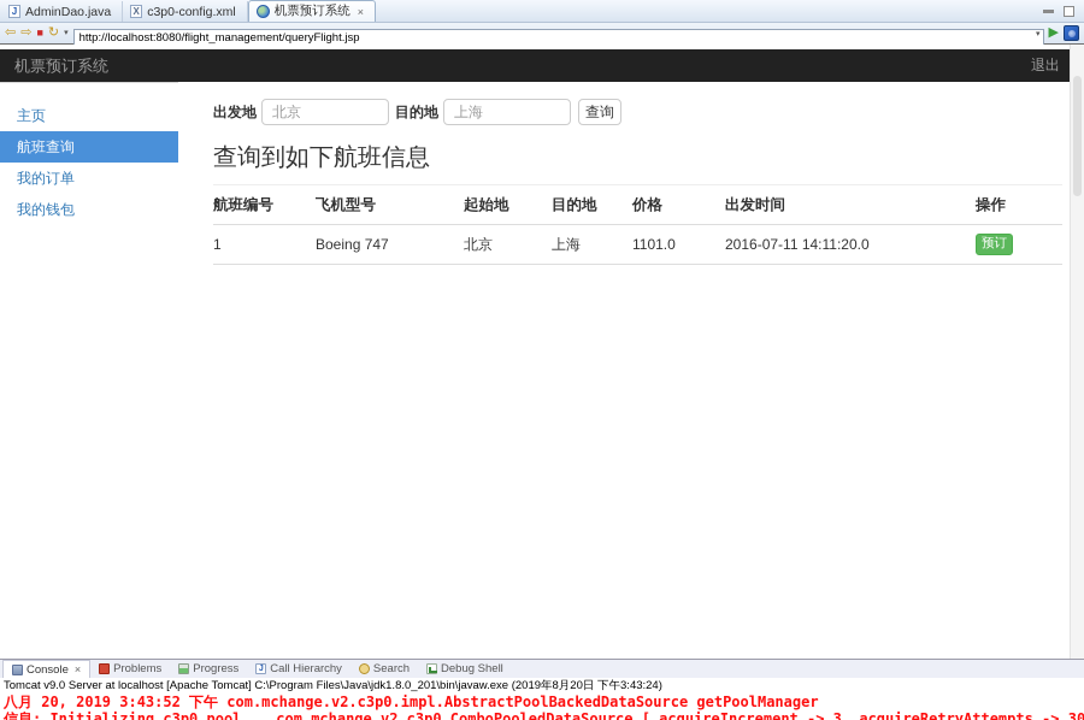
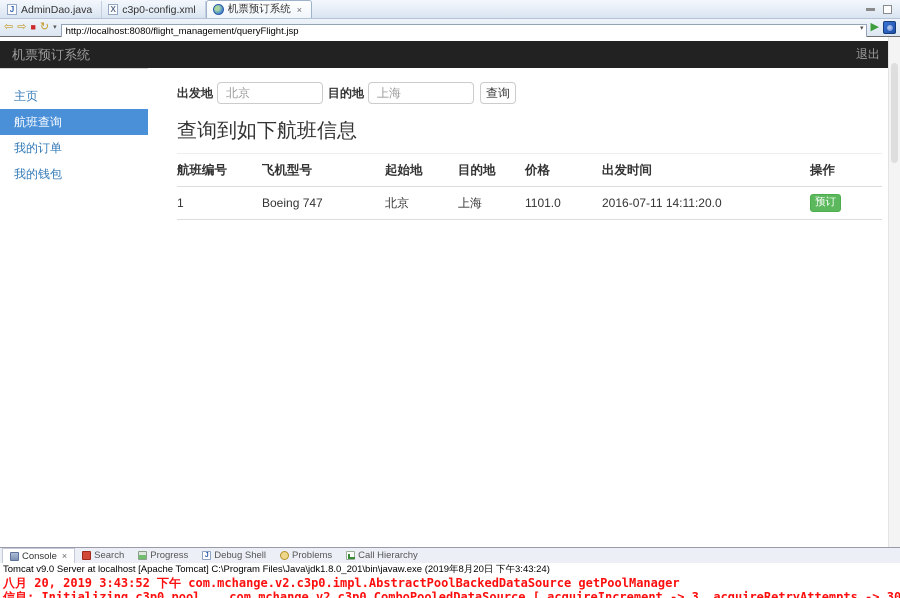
  J
  AdminDao.java
  X
  c3p0-config.xml
  机票预订系统
  ×
  ⇦
  ⇨
  ■
  ↻
  http://localhost:8080/flight_management/queryFlight.jsp
  ▶
  机票预订系统
  退出
  主页
  航班查询
  我的订单
  我的钱包
  出发地
  北京
  目的地
  上海
  查询
  查询到如下航班信息
  航班编号	飞机型号	起始地	目的地	价格	出发时间	操作
  1	Boeing 747	北京	上海	1101.0	2016-07-11 14:11:20.0	预订
  Console
  ×
- Problems
+ Search
  Progress
- Call Hierarchy
+ Debug Shell
- Search
+ Problems
- Debug Shell
+ Call Hierarchy
  Tomcat v9.0 Server at localhost [Apache Tomcat] C:\Program Files\Java\jdk1.8.0_201\bin\javaw.exe (2019年8月20日 下午3:43:24)
  八月 20, 2019 3:43:52 下午 com.mchange.v2.c3p0.impl.AbstractPoolBackedDataSource getPoolManager
